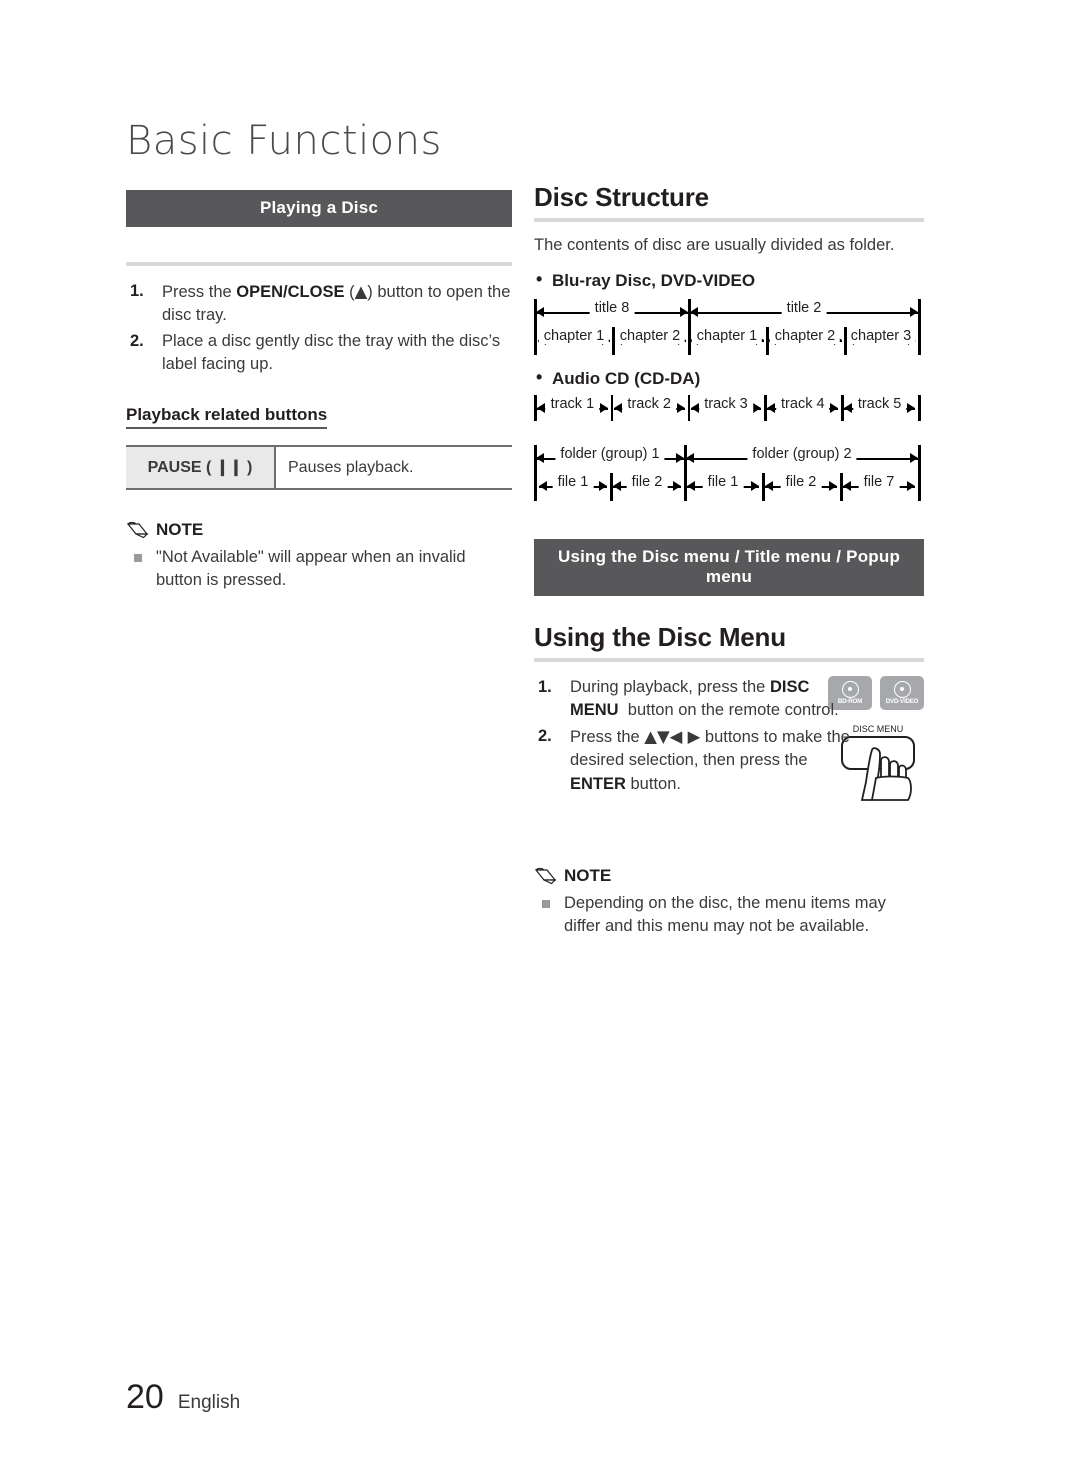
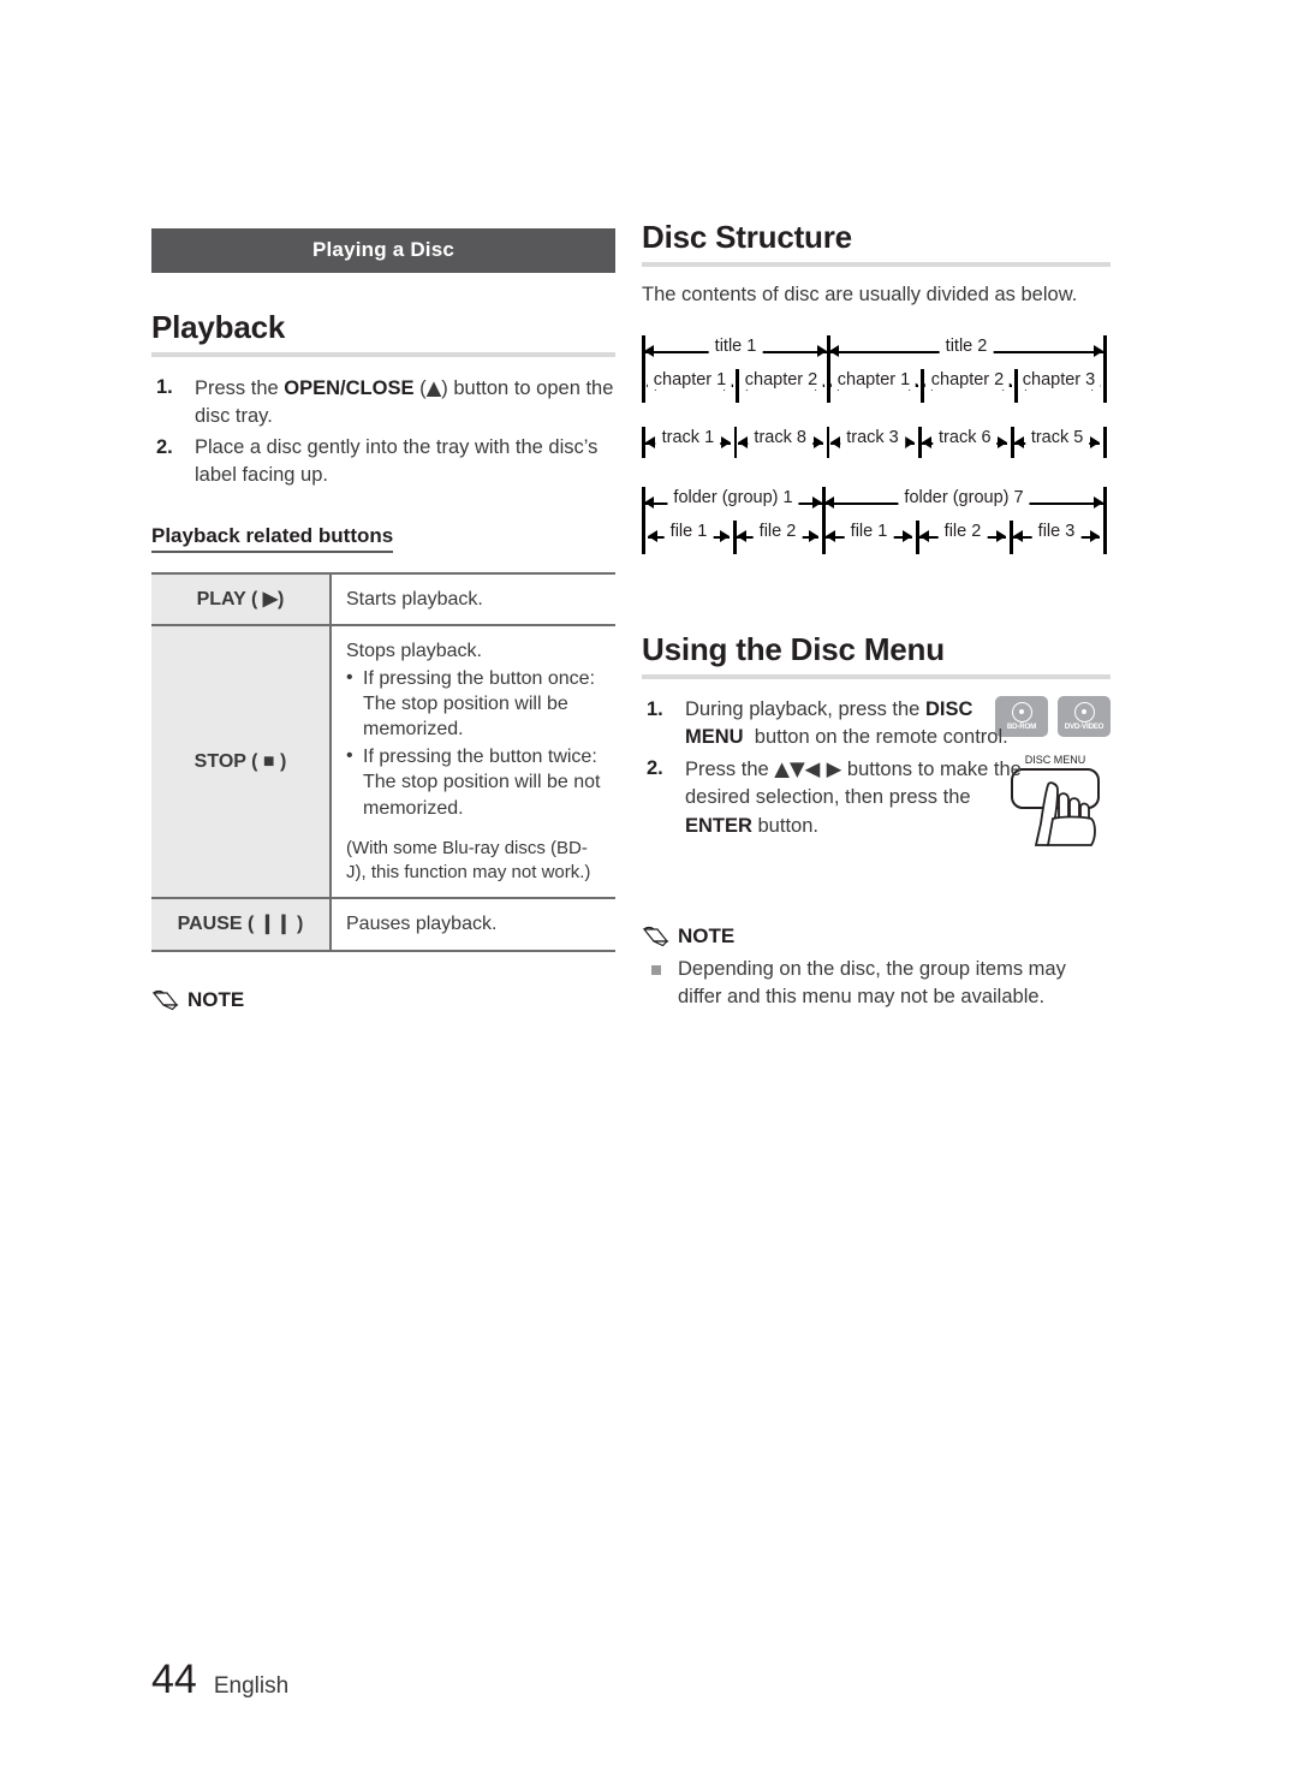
- Basic Functions
  Playing a Disc
+ Playback
  1.
  Press the OPEN/CLOSE (▲) button to open the disc tray.
  2.
- Place a disc gently disc the tray with the disc’s label facing up.
+ Place a disc gently into the tray with the disc’s label facing up.
  Playback related buttons
+ PLAY ( ▶)	Starts playback.
+ STOP ( ■ )	Stops playback.If pressing the button once: The stop position will be memorized.If pressing the button twice: The stop position will be not memorized.(With some Blu-ray discs (BD-J), this function may not work.)
  PAUSE ( ❙❙ )	Pauses playback.
  NOTE
- "Not Available" will appear when an invalid button is pressed.
  Disc Structure
- The contents of disc are usually divided as folder.
+ The contents of disc are usually divided as below.
- Blu-ray Disc, DVD-VIDEO
- title 8
+ title 1
  title 2
  chapter 1
  chapter 2
  chapter 1
  chapter 2
  chapter 3
- Audio CD (CD-DA)
  track 1
- track 2
+ track 8
  track 3
- track 4
+ track 6
  track 5
  folder (group) 1
- folder (group) 2
+ folder (group) 7
  file 1
  file 2
  file 1
  file 2
- file 7
+ file 3
- Using the Disc menu / Title menu / Popup menu
  Using the Disc Menu
  DISC MENU
  1.
  During playback, press the DISC MENU button on the remote control.
  2.
  Press the ▲▼◀ ▶ buttons to make the desired selection, then press the ENTER button.
  NOTE
- Depending on the disc, the menu items may differ and this menu may not be available.
+ Depending on the disc, the group items may differ and this menu may not be available.
- 20
+ 44
  English
